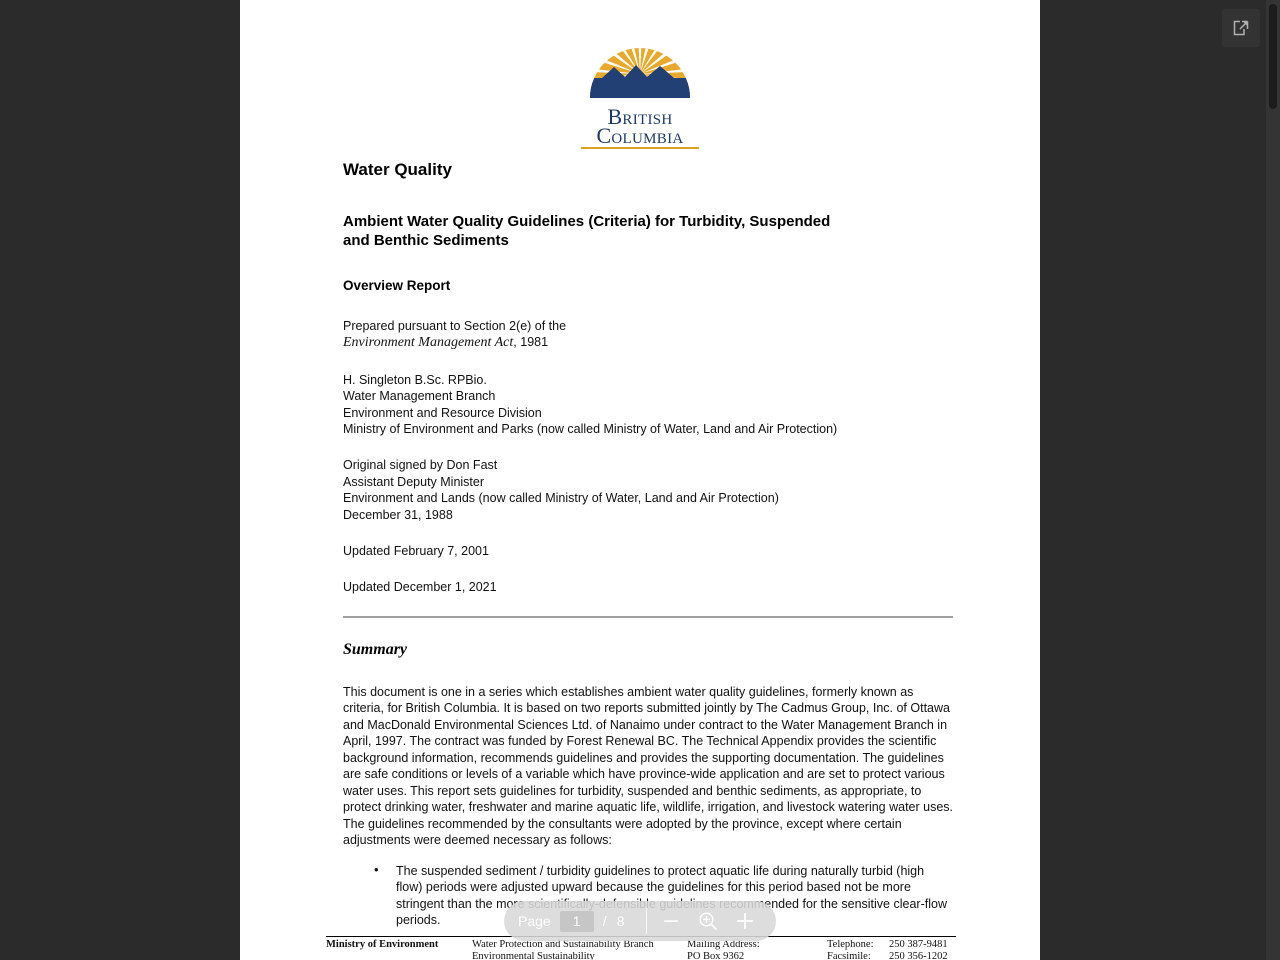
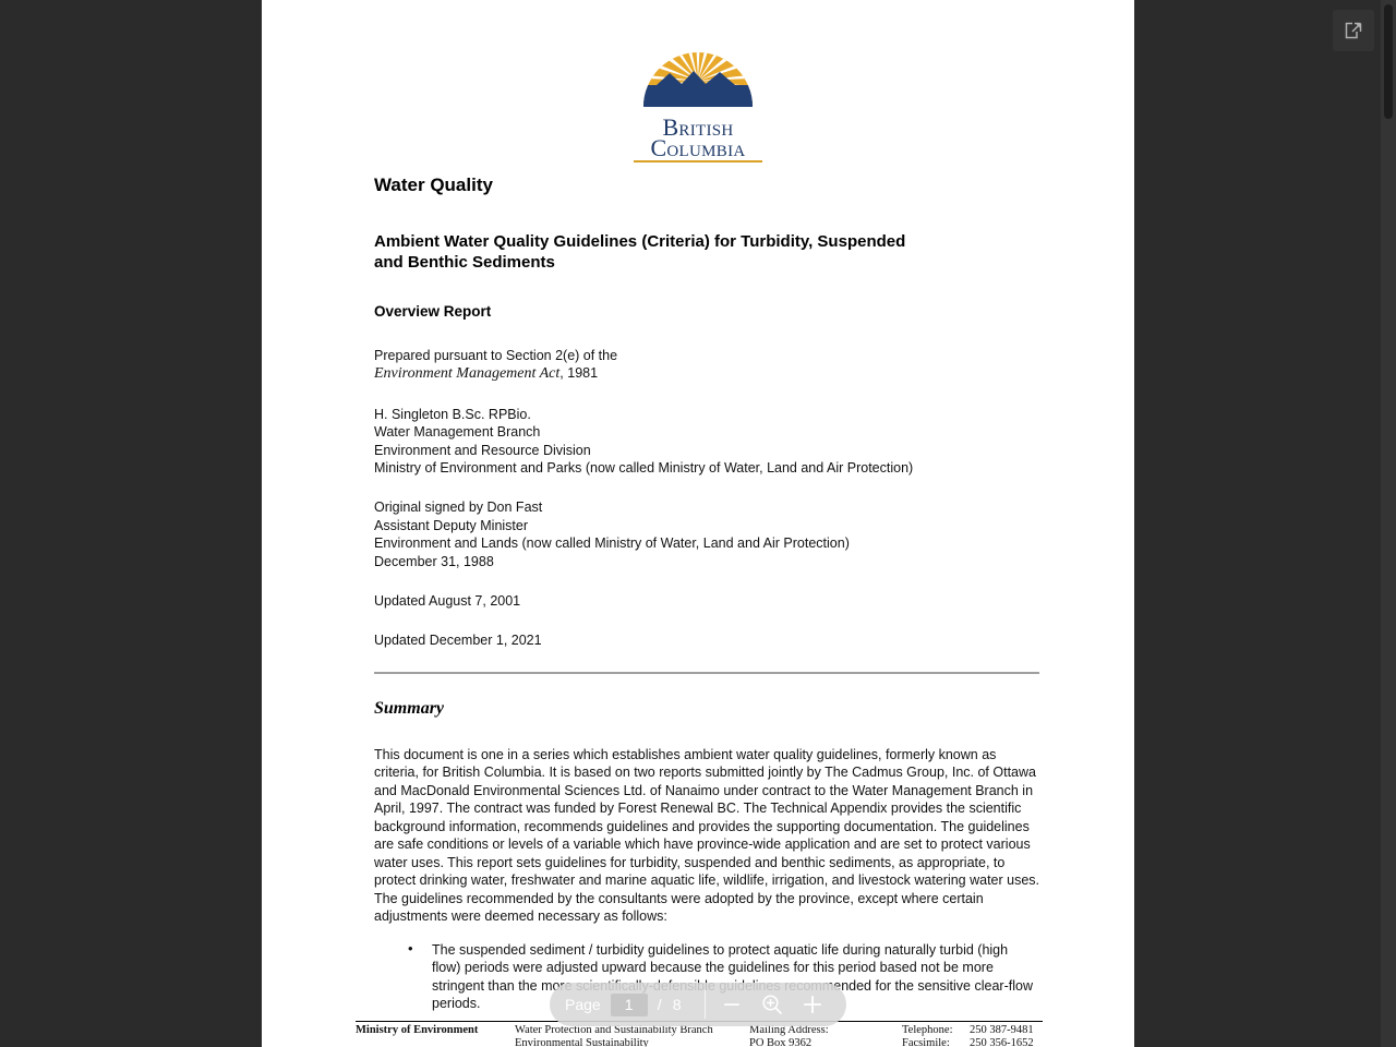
  British
  Columbia
  Water Quality
  Ambient Water Quality Guidelines (Criteria) for Turbidity, Suspended and Benthic Sediments
  Overview Report
  Prepared pursuant to Section 2(e) of the
  Environment Management Act, 1981
  H. Singleton B.Sc. RPBio.
  Water Management Branch
  Environment and Resource Division
  Ministry of Environment and Parks (now called Ministry of Water, Land and Air Protection)
  Original signed by Don Fast
  Assistant Deputy Minister
  Environment and Lands (now called Ministry of Water, Land and Air Protection)
  December 31, 1988
- Updated February 7, 2001
+ Updated August 7, 2001
  Updated December 1, 2021
  Summary
  This document is one in a series which establishes ambient water quality guidelines, formerly known as criteria, for British Columbia. It is based on two reports submitted jointly by The Cadmus Group, Inc. of Ottawa and MacDonald Environmental Sciences Ltd. of Nanaimo under contract to the Water Management Branch in April, 1997. The contract was funded by Forest Renewal BC. The Technical Appendix provides the scientific background information, recommends guidelines and provides the supporting documentation. The guidelines are safe conditions or levels of a variable which have province-wide application and are set to protect various water uses. This report sets guidelines for turbidity, suspended and benthic sediments, as appropriate, to protect drinking water, freshwater and marine aquatic life, wildlife, irrigation, and livestock watering water uses. The guidelines recommended by the consultants were adopted by the province, except where certain adjustments were deemed necessary as follows:
  The suspended sediment / turbidity guidelines to protect aquatic life during naturally turbid (high flow) periods were adjusted upward because the guidelines for this period based not be more stringent than the more scientifically-defensible guidelines recommended for the sensitive clear-flow periods.
  Ministry of Environment
  Water Protection and Sustainability Branch
  Mailing Address:
  Telephone:
  250 387-9481
  Environmental Sustainability
  PO Box 9362
  Facsimile:
- 250 356-1202
+ 250 356-1652
  Page
  1
  /
  8
